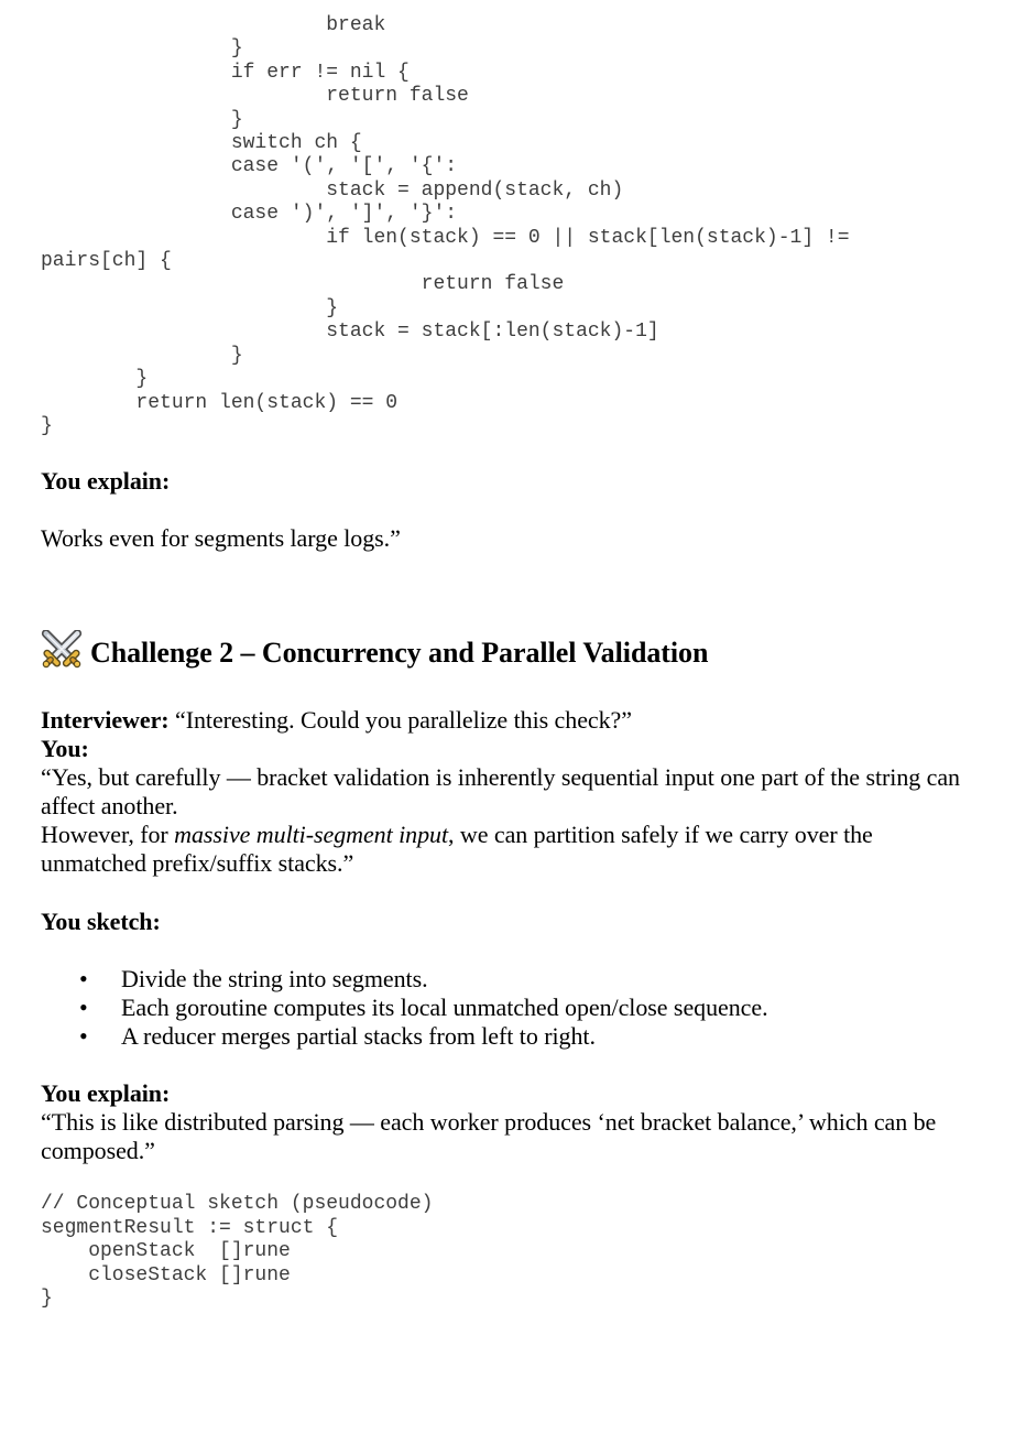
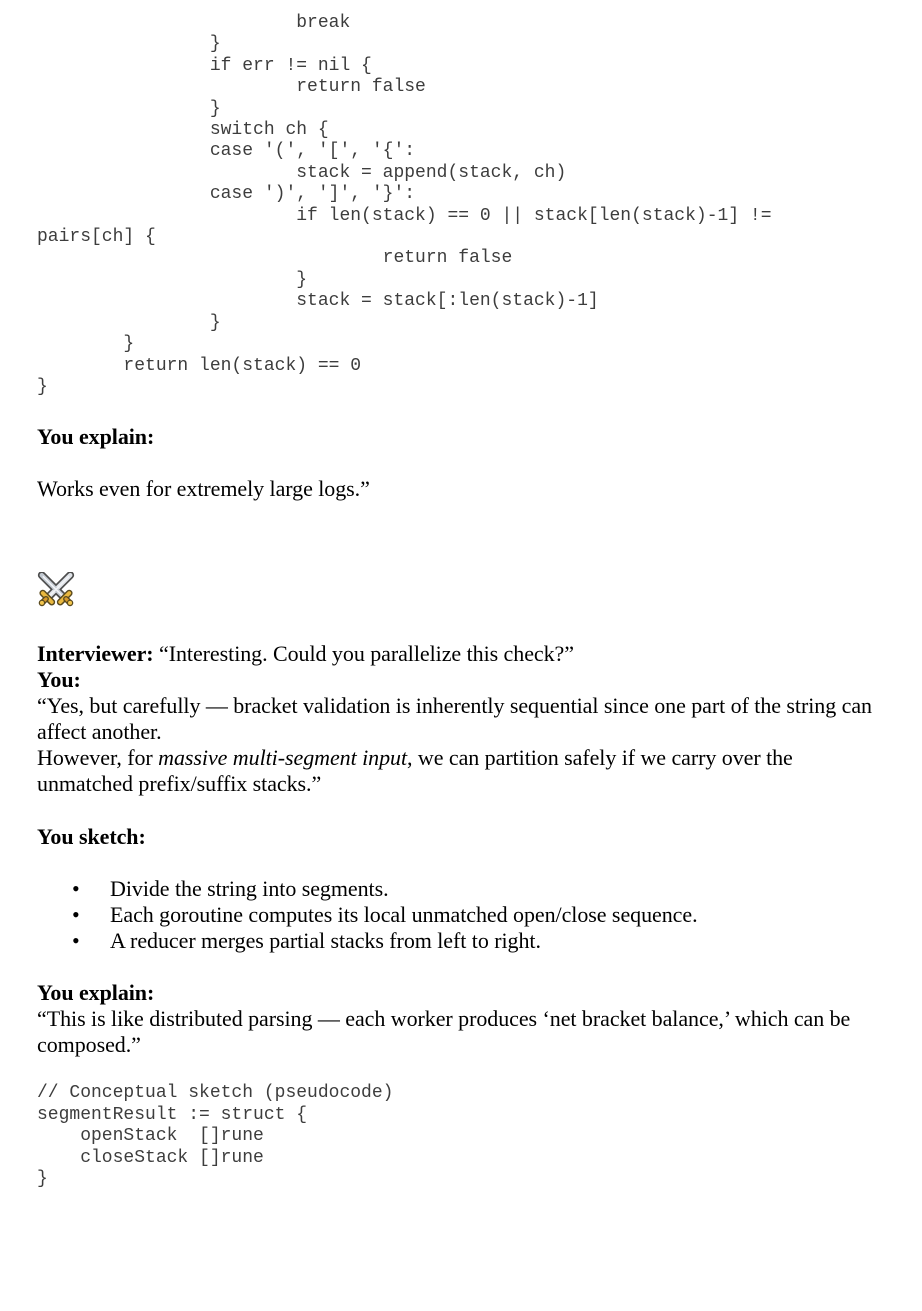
  break
  }
  if err != nil {
  return false
  }
  switch ch {
  case '(', '[', '{':
  stack = append(stack, ch)
  case ')', ']', '}':
  if len(stack) == 0 || stack[len(stack)-1] !=
  pairs[ch] {
  return false
  }
  stack = stack[:len(stack)-1]
  }
  }
  return len(stack) == 0
  }
  You explain:
- Works even for segments large logs.”
+ Works even for extremely large logs.”
- Challenge 2 – Concurrency and Parallel Validation
  Interviewer: “Interesting. Could you parallelize this check?”
  You:
- “Yes, but carefully — bracket validation is inherently sequential input one part of the string can affect another.
+ “Yes, but carefully — bracket validation is inherently sequential since one part of the string can affect another.
  However, for massive multi-segment input, we can partition safely if we carry over the unmatched prefix/suffix stacks.”
  You sketch:
  •
  Divide the string into segments.
  •
  Each goroutine computes its local unmatched open/close sequence.
  •
  A reducer merges partial stacks from left to right.
  You explain:
  “This is like distributed parsing — each worker produces ‘net bracket balance,’ which can be composed.”
  // Conceptual sketch (pseudocode)
  segmentResult := struct {
  openStack []rune
  closeStack []rune
  }
